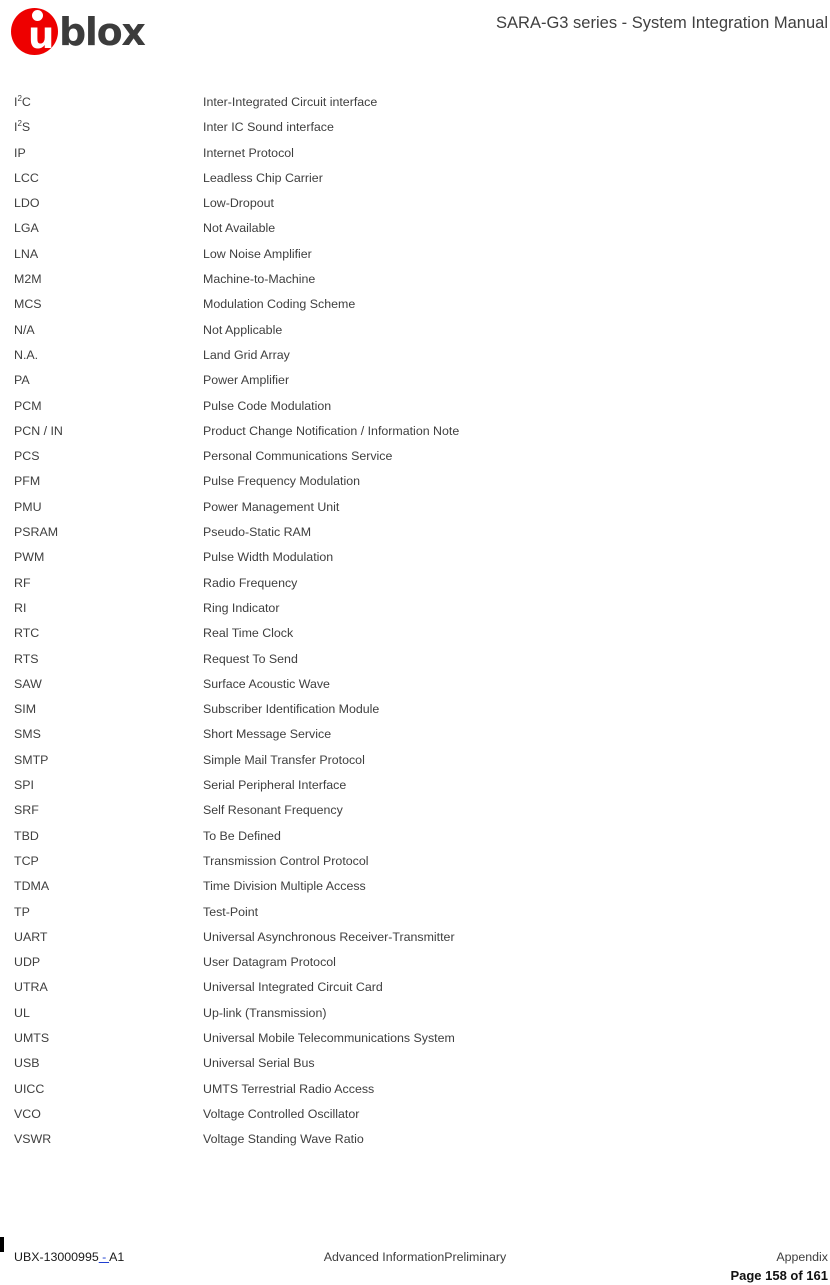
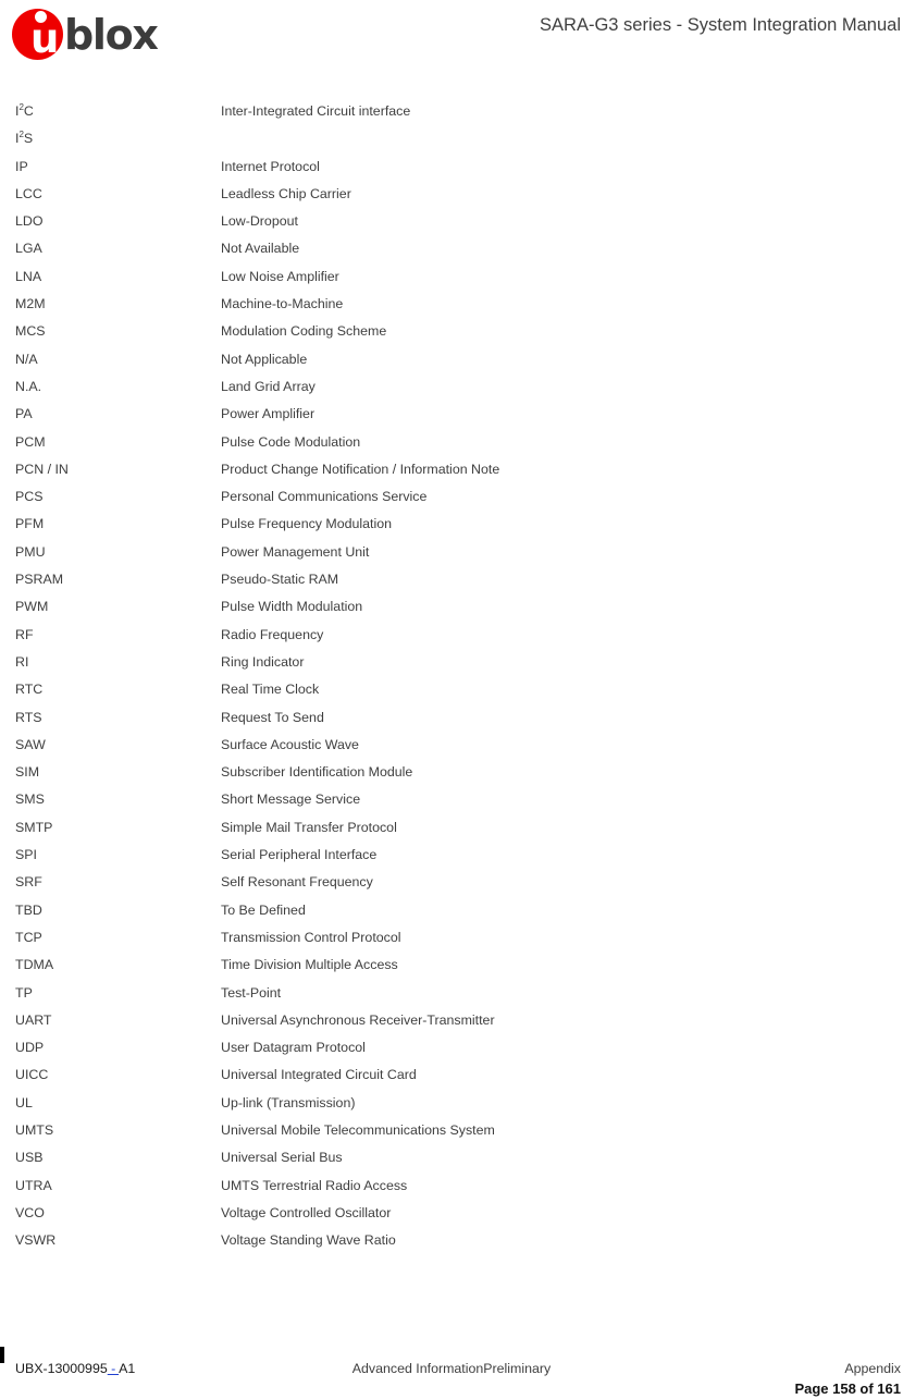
  u
  blox
  SARA-G3 series - System Integration Manual
  I2C
  Inter-Integrated Circuit interface
  I2S
- Inter IC Sound interface
  IP
  Internet Protocol
  LCC
  Leadless Chip Carrier
  LDO
  Low-Dropout
  LGA
  Not Available
  LNA
  Low Noise Amplifier
  M2M
  Machine-to-Machine
  MCS
  Modulation Coding Scheme
  N/A
  Not Applicable
  N.A.
  Land Grid Array
  PA
  Power Amplifier
  PCM
  Pulse Code Modulation
  PCN / IN
  Product Change Notification / Information Note
  PCS
  Personal Communications Service
  PFM
  Pulse Frequency Modulation
  PMU
  Power Management Unit
  PSRAM
  Pseudo-Static RAM
  PWM
  Pulse Width Modulation
  RF
  Radio Frequency
  RI
  Ring Indicator
  RTC
  Real Time Clock
  RTS
  Request To Send
  SAW
  Surface Acoustic Wave
  SIM
  Subscriber Identification Module
  SMS
  Short Message Service
  SMTP
  Simple Mail Transfer Protocol
  SPI
  Serial Peripheral Interface
  SRF
  Self Resonant Frequency
  TBD
  To Be Defined
  TCP
  Transmission Control Protocol
  TDMA
  Time Division Multiple Access
  TP
  Test-Point
  UART
  Universal Asynchronous Receiver-Transmitter
  UDP
  User Datagram Protocol
- UTRA
+ UICC
  Universal Integrated Circuit Card
  UL
  Up-link (Transmission)
  UMTS
  Universal Mobile Telecommunications System
  USB
  Universal Serial Bus
- UICC
+ UTRA
  UMTS Terrestrial Radio Access
  VCO
  Voltage Controlled Oscillator
  VSWR
  Voltage Standing Wave Ratio
  UBX-13000995 - A1
  Advanced InformationPreliminary
  Appendix
  Page 158 of 161
